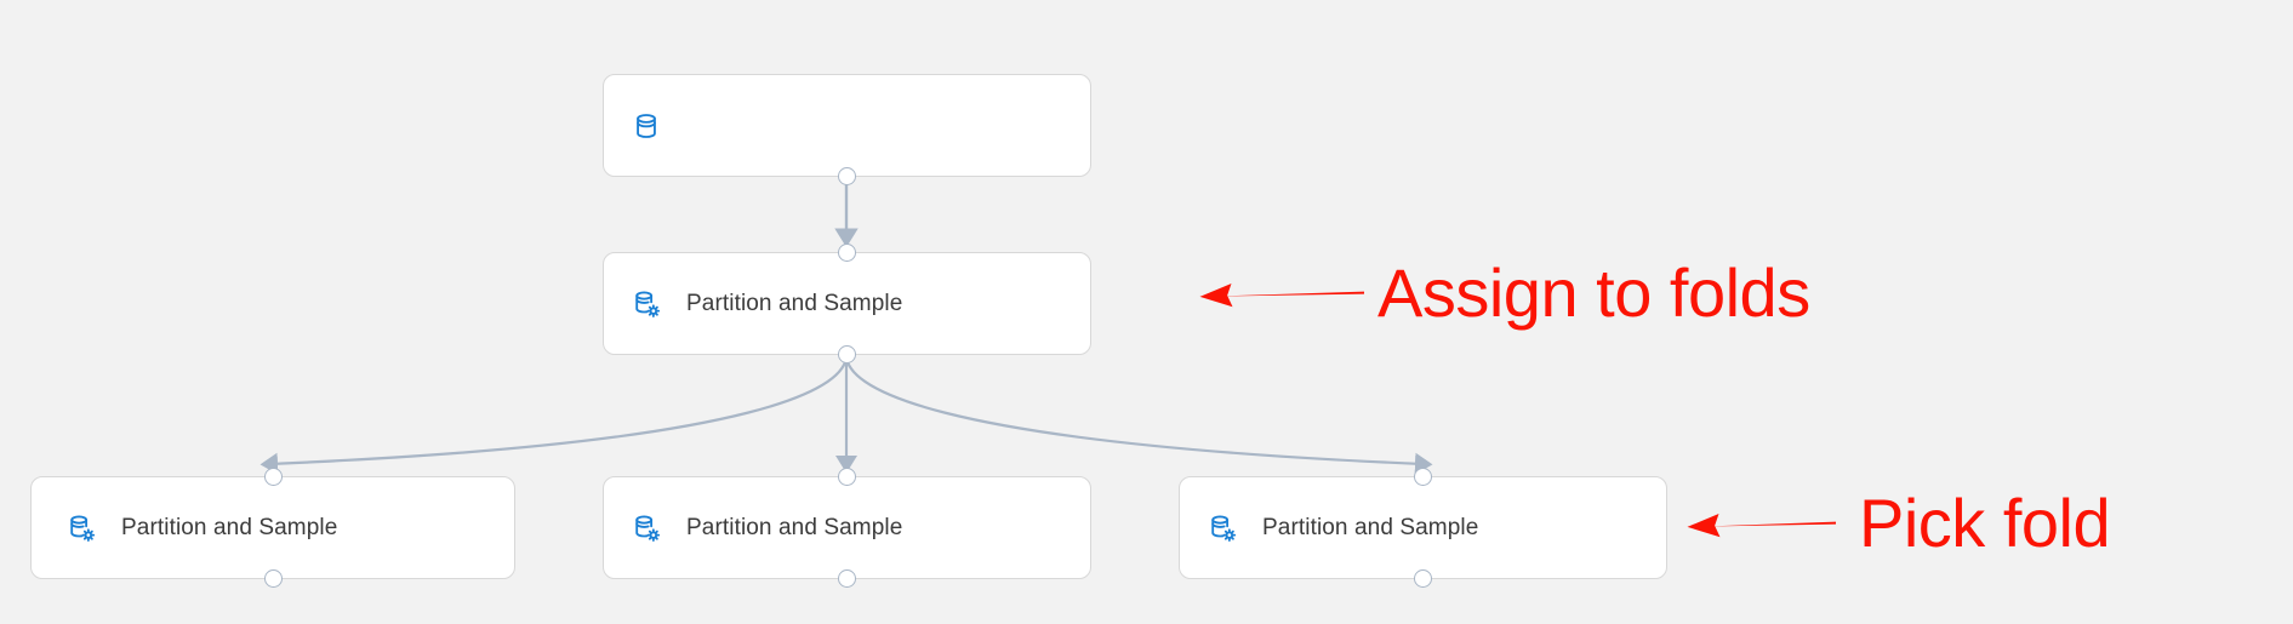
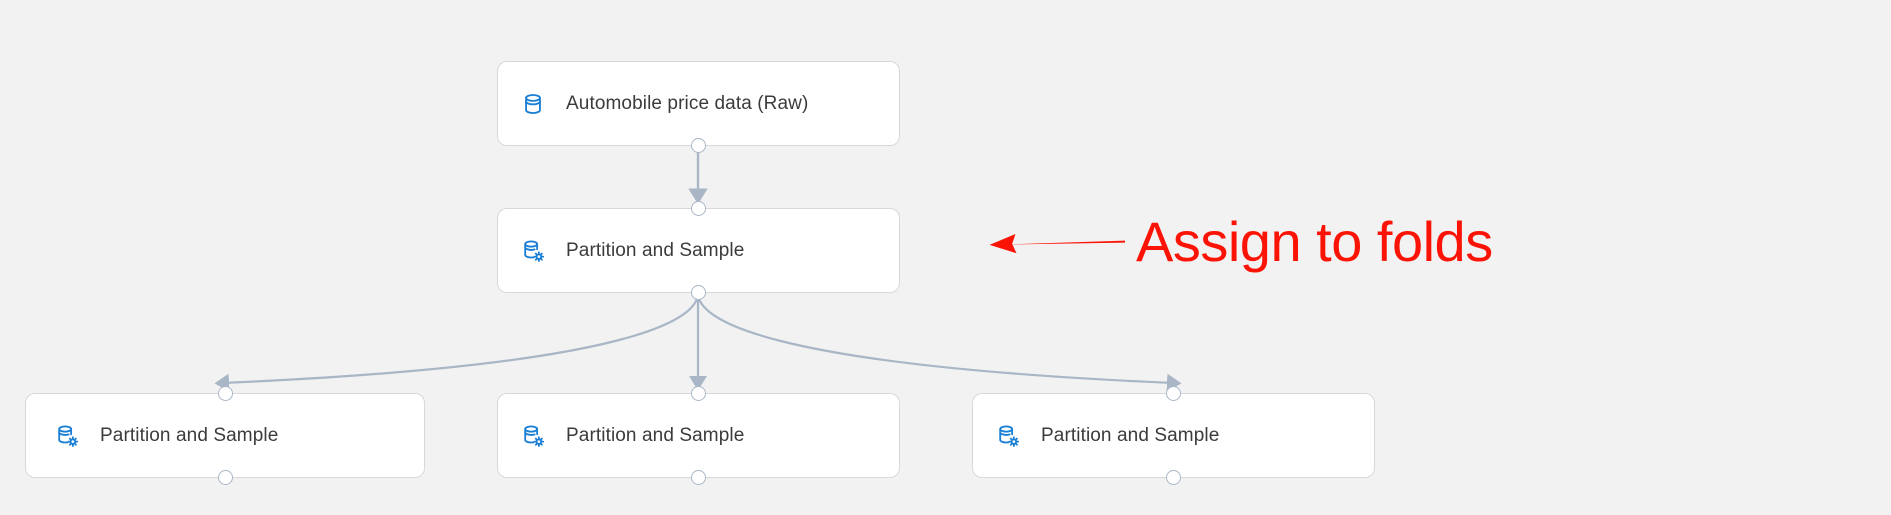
+ Automobile price data (Raw)
  Partition and Sample
  Partition and Sample
  Partition and Sample
  Partition and Sample
  Assign to folds
- Pick fold
